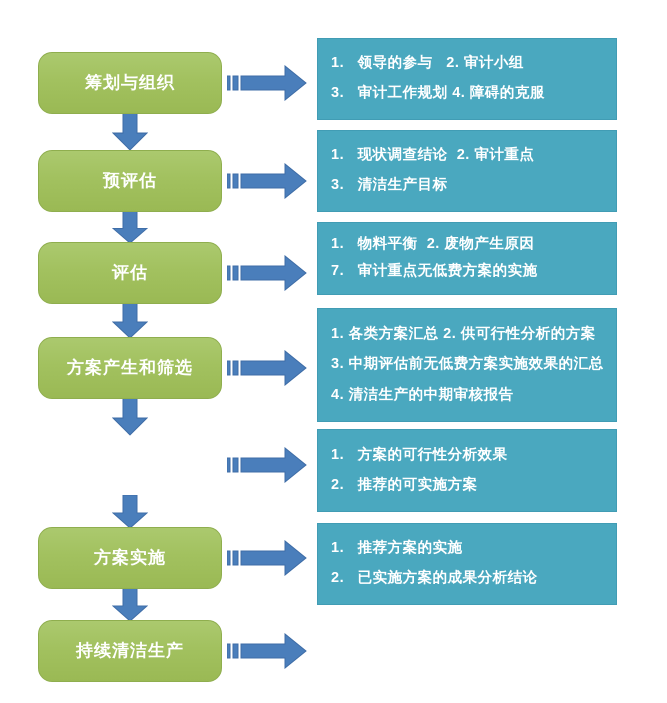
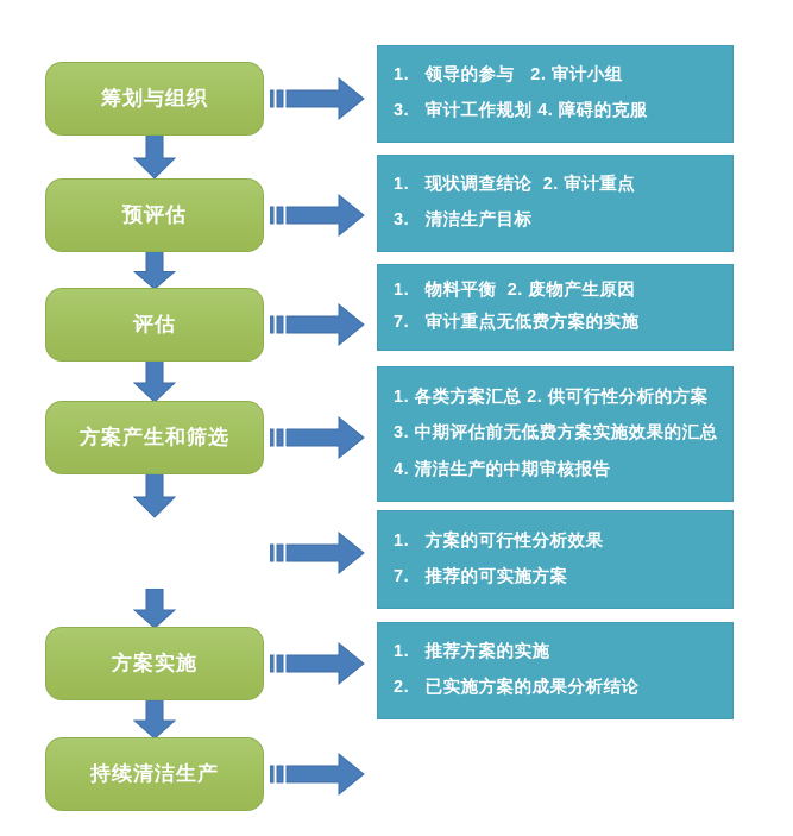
  筹划与组织
  预评估
  评估
  方案产生和筛选
  方案实施
  持续清洁生产
  1. 领导的参与 2. 审计小组
  3. 审计工作规划 4. 障碍的克服
  1. 现状调查结论 2. 审计重点
  3. 清洁生产目标
  1. 物料平衡 2. 废物产生原因
  7. 审计重点无低费方案的实施
  1. 各类方案汇总 2. 供可行性分析的方案
  3. 中期评估前无低费方案实施效果的汇总
  4. 清洁生产的中期审核报告
  1. 方案的可行性分析效果
- 2. 推荐的可实施方案
+ 7. 推荐的可实施方案
  1. 推荐方案的实施
  2. 已实施方案的成果分析结论
